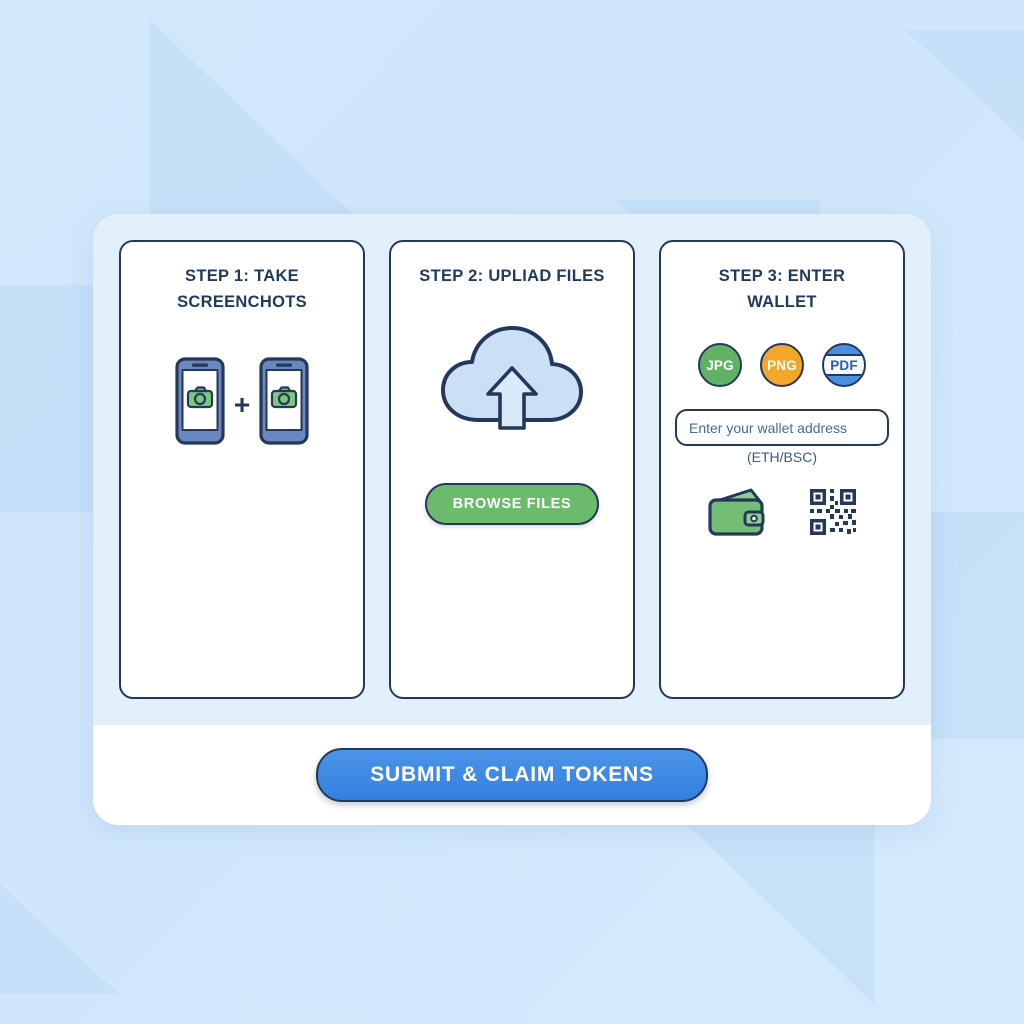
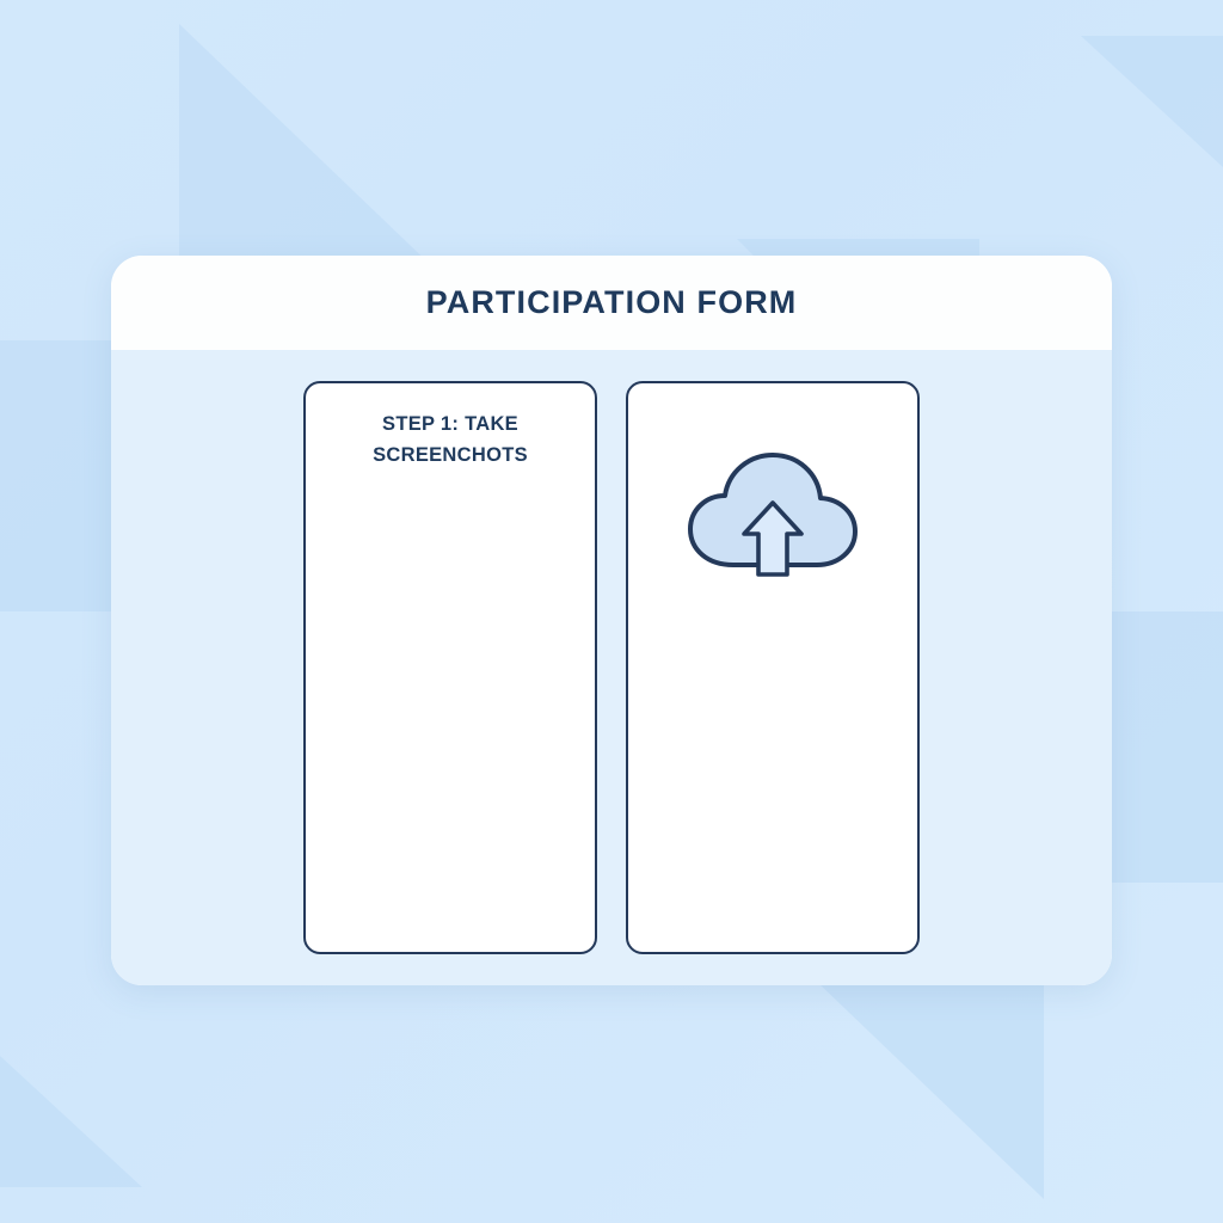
+ PARTICIPATION FORM
  STEP 1: TAKE SCREENCHOTS
- +
- STEP 2: UPLIAD FILES
- BROWSE FILES
- STEP 3: ENTER WALLET
- JPG
- PNG
- PDF
- Enter your wallet address
- (ETH/BSC)
- SUBMIT & CLAIM TOKENS
